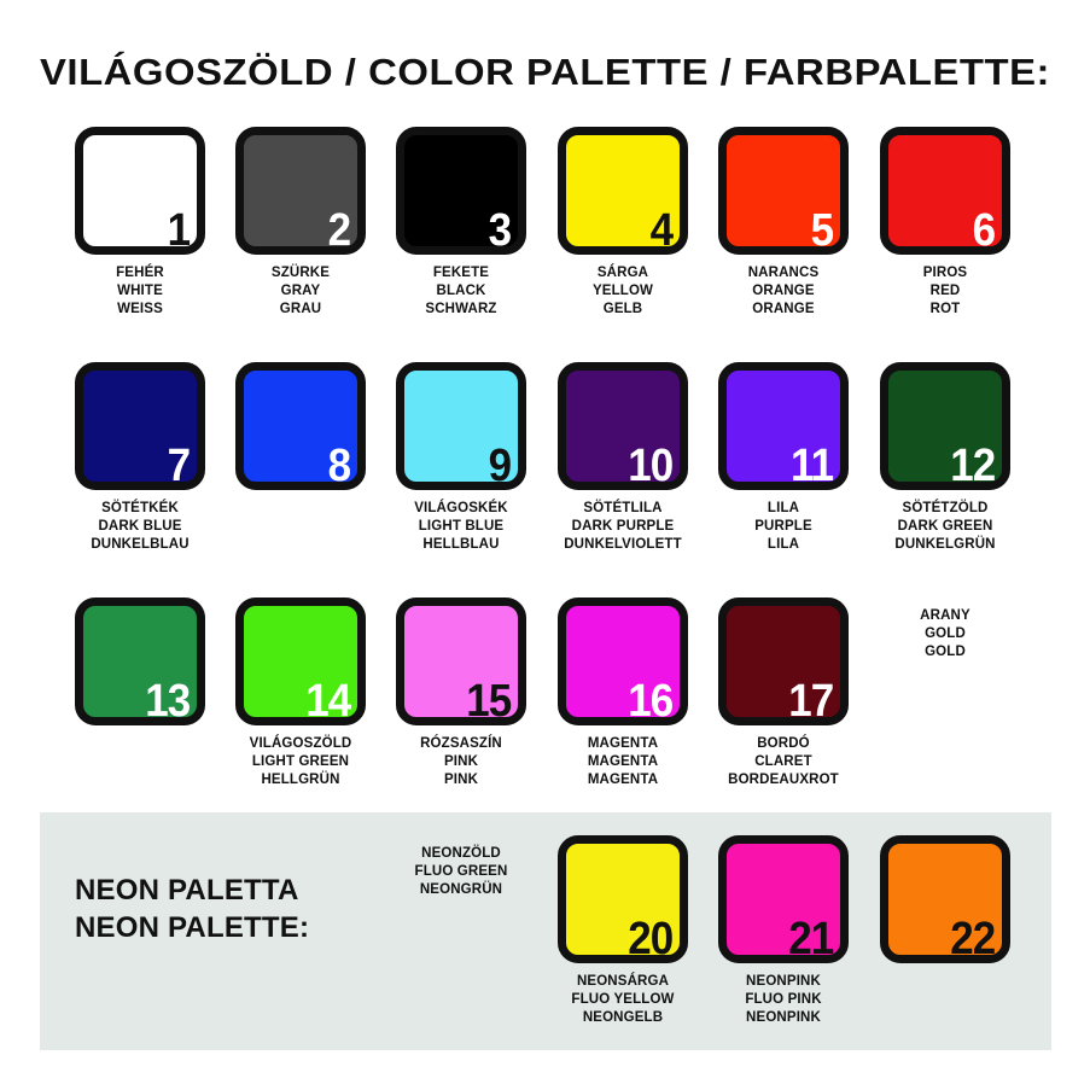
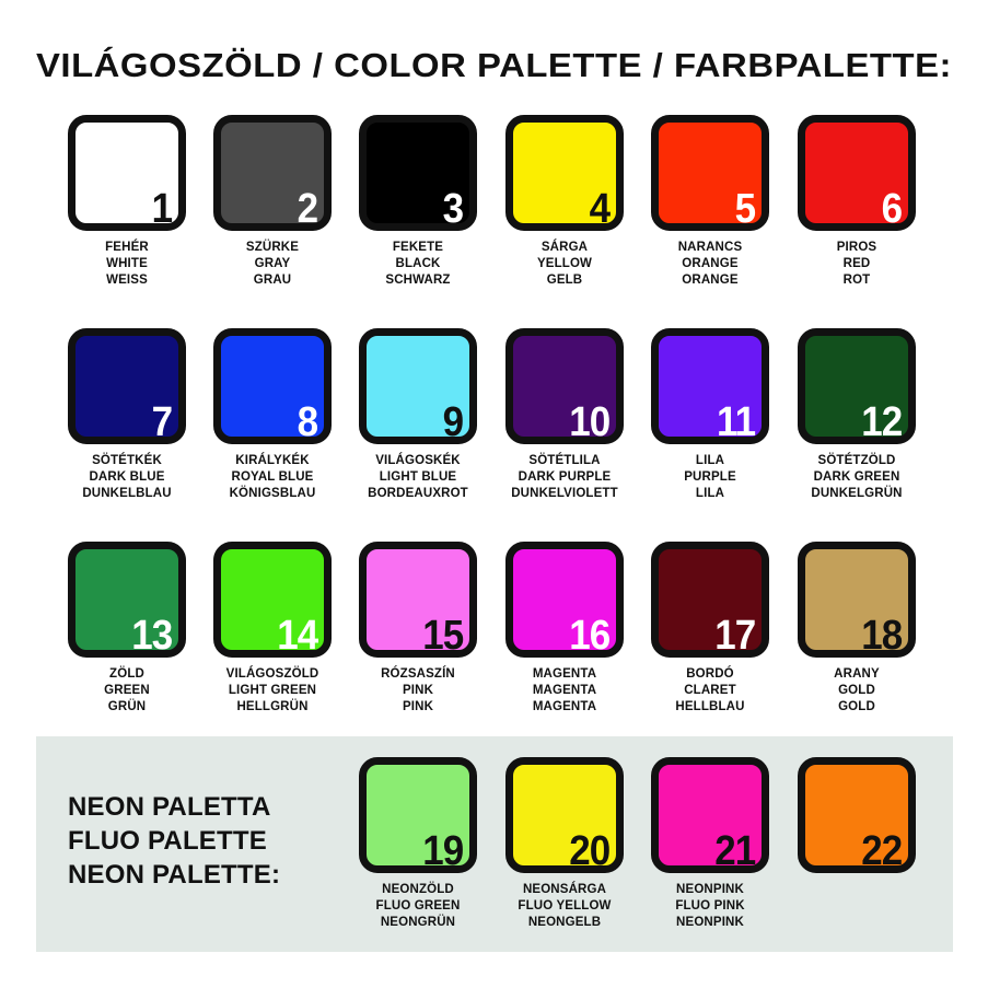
  VILÁGOSZÖLD / COLOR PALETTE / FARBPALETTE:
  NEON PALETTA
+ FLUO PALETTE
  NEON PALETTE:
  1
  FEHÉR
  WHITE
  WEISS
  2
  SZÜRKE
  GRAY
  GRAU
  3
  FEKETE
  BLACK
  SCHWARZ
  4
  SÁRGA
  YELLOW
  GELB
  5
  NARANCS
  ORANGE
  ORANGE
  6
  PIROS
  RED
  ROT
  7
  SÖTÉTKÉK
  DARK BLUE
  DUNKELBLAU
  8
+ KIRÁLYKÉK
+ ROYAL BLUE
+ KÖNIGSBLAU
  9
  VILÁGOSKÉK
  LIGHT BLUE
- HELLBLAU
+ BORDEAUXROT
  10
  SÖTÉTLILA
  DARK PURPLE
  DUNKELVIOLETT
  11
  LILA
  PURPLE
  LILA
  12
  SÖTÉTZÖLD
  DARK GREEN
  DUNKELGRÜN
  13
+ ZÖLD
+ GREEN
+ GRÜN
  14
  VILÁGOSZÖLD
  LIGHT GREEN
  HELLGRÜN
  15
  RÓZSASZÍN
  PINK
  PINK
  16
  MAGENTA
  MAGENTA
  MAGENTA
  17
  BORDÓ
  CLARET
- BORDEAUXROT
+ HELLBLAU
+ 18
  ARANY
  GOLD
  GOLD
+ 19
  NEONZÖLD
  FLUO GREEN
  NEONGRÜN
  20
  NEONSÁRGA
  FLUO YELLOW
  NEONGELB
  21
  NEONPINK
  FLUO PINK
  NEONPINK
  22
